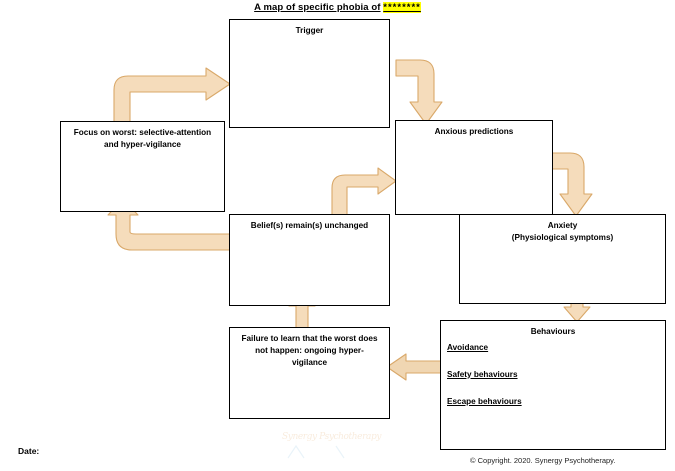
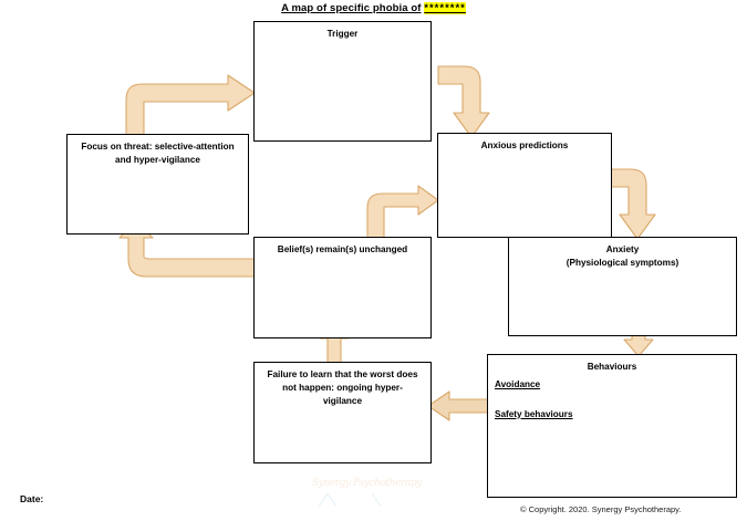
  A map of specific phobia of ********
  Trigger
- Focus on worst: selective-attention and hyper-vigilance
+ Focus on threat: selective-attention and hyper-vigilance
  Anxious predictions
  Anxiety
  (Physiological symptoms)
  Belief(s) remain(s) unchanged
  Behaviours
  Avoidance
  Safety behaviours
- Escape behaviours
  Failure to learn that the worst does not happen: ongoing hyper-vigilance
  Date:
  Synergy Psychotherapy
  © Copyright. 2020. Synergy Psychotherapy.
